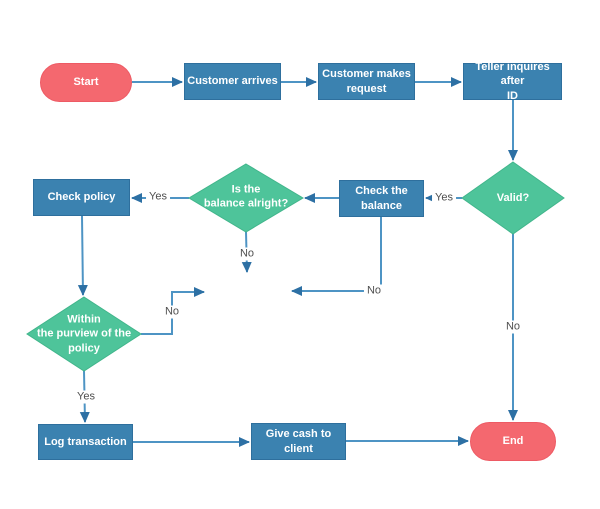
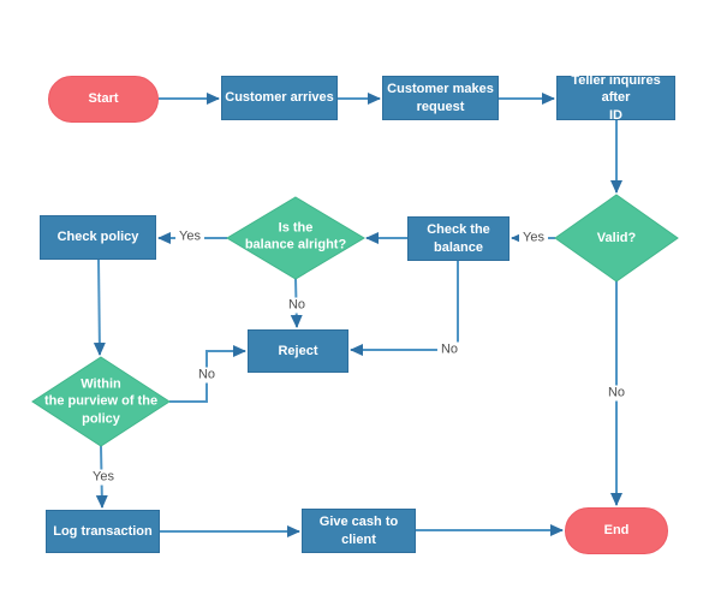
  Start
  Customer arrives
  Customer makes
  request
  Teller inquires after
  ID
  Check the
  balance
  Check policy
+ Reject
  Log transaction
  Give cash to client
  End
  Valid?
  Is the
  balance alright?
  Within
  the purview of the
  policy
  Yes
  Yes
  No
  No
  No
  No
  Yes
